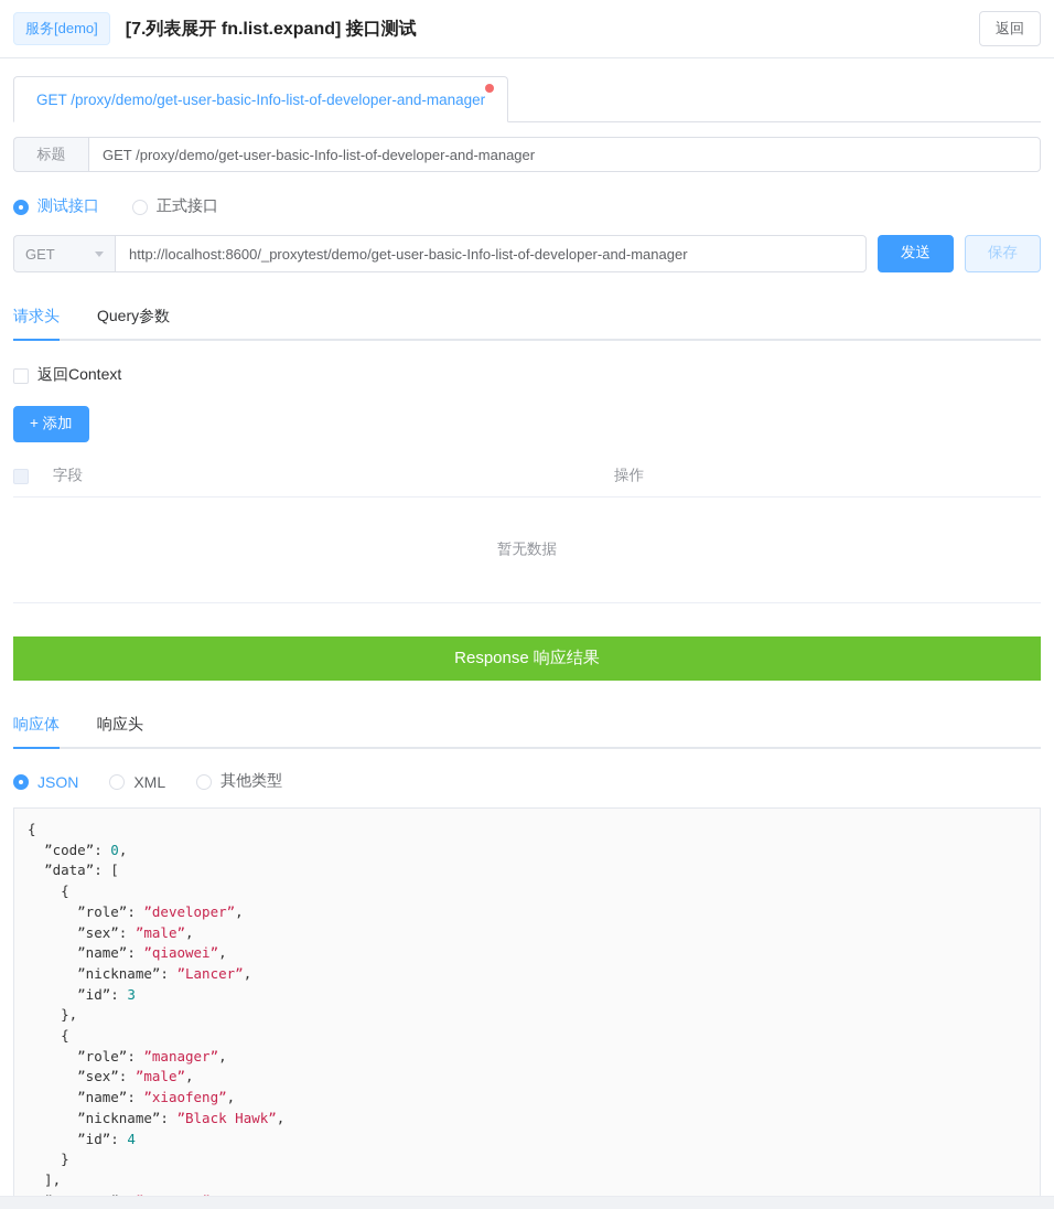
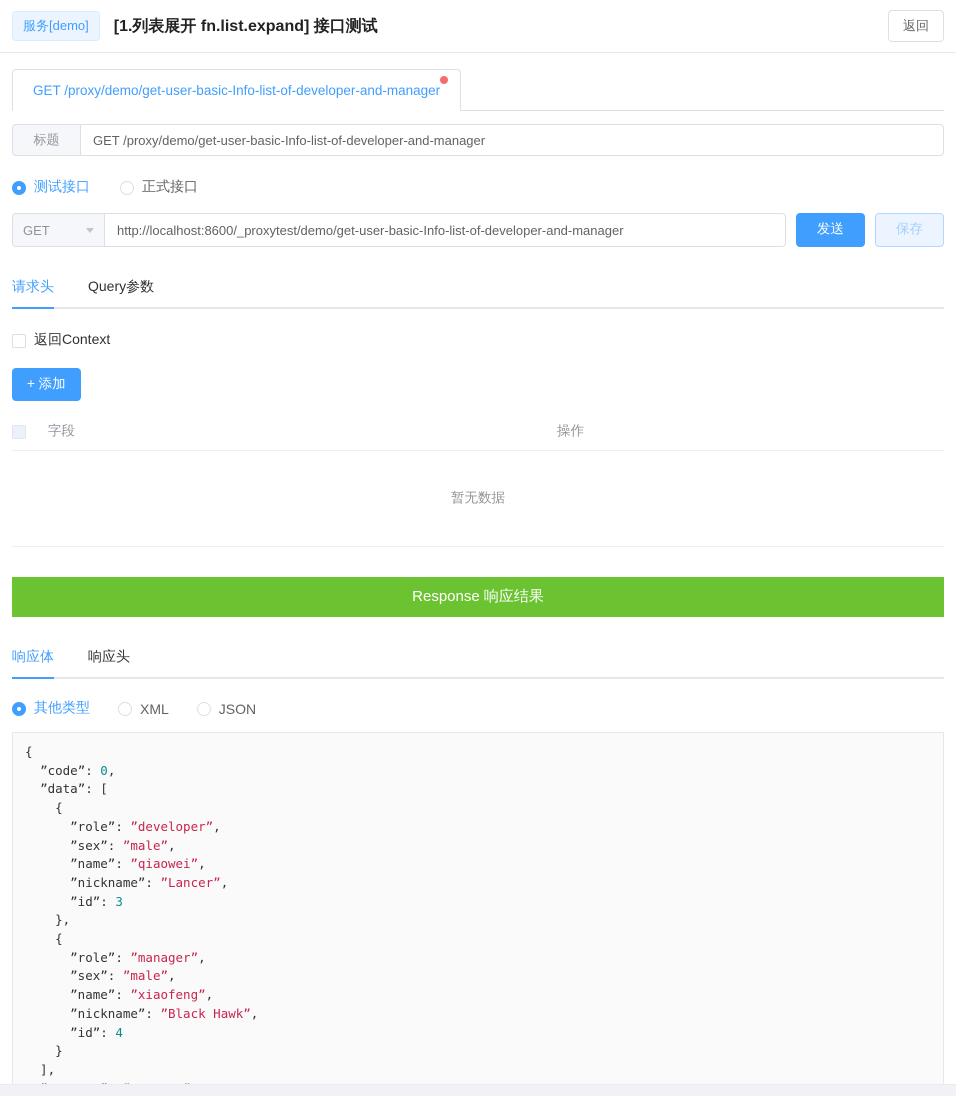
  服务[demo]
- [7.列表展开 fn.list.expand] 接口测试
+ [1.列表展开 fn.list.expand] 接口测试
  返回
  GET /proxy/demo/get-user-basic-Info-list-of-developer-and-manager
  标题
  GET /proxy/demo/get-user-basic-Info-list-of-developer-and-manager
  测试接口
  正式接口
  GET
  http://localhost:8600/_proxytest/demo/get-user-basic-Info-list-of-developer-and-manager
  发送
  保存
  请求头
  Query参数
  返回Context
  + 添加
  字段
  操作
  暂无数据
  Response 响应结果
  响应体
  响应头
- JSON
+ 其他类型
  XML
- 其他类型
+ JSON
  {
  ”code”: 0,
  ”data”: [
  {
  ”role”: ”developer”,
  ”sex”: ”male”,
  ”name”: ”qiaowei”,
  ”nickname”: ”Lancer”,
  ”id”: 3
  },
  {
  ”role”: ”manager”,
  ”sex”: ”male”,
  ”name”: ”xiaofeng”,
  ”nickname”: ”Black Hawk”,
  ”id”: 4
  }
  ],
